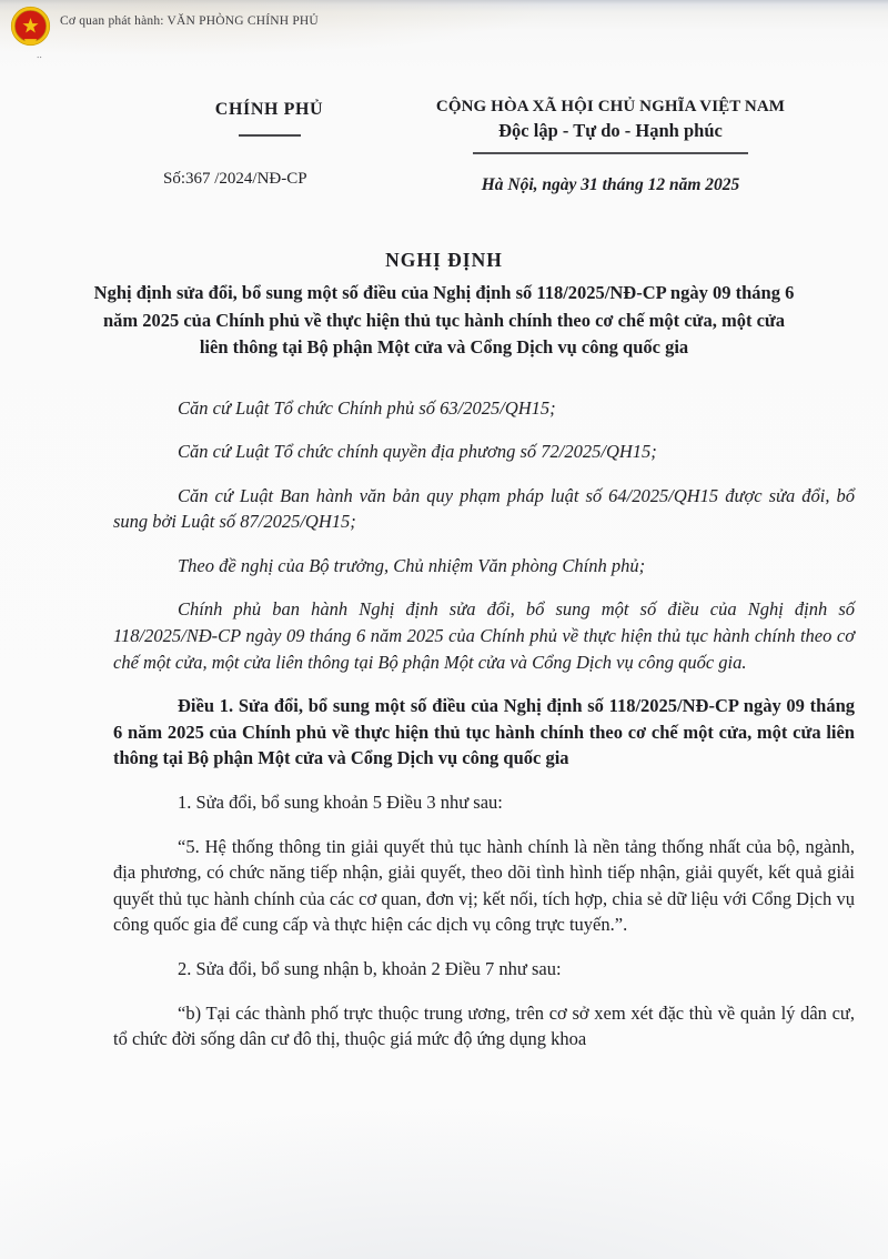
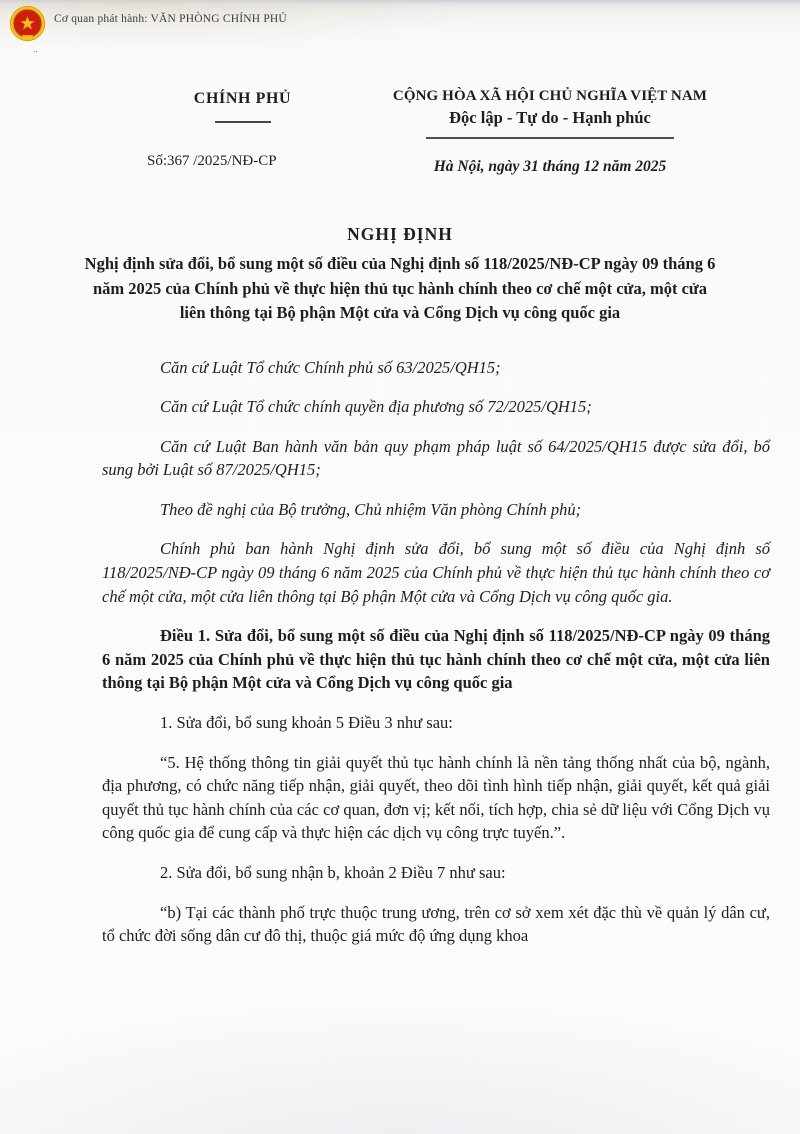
  Cơ quan phát hành: VĂN PHÒNG CHÍNH PHỦ
  ‥
  CHÍNH PHỦ
- Số:367 /2024/NĐ-CP
+ Số:367 /2025/NĐ-CP
  CỘNG HÒA XÃ HỘI CHỦ NGHĨA VIỆT NAM
  Độc lập - Tự do - Hạnh phúc
  Hà Nội, ngày 31 tháng 12 năm 2025
  NGHỊ ĐỊNH
  Nghị định sửa đổi, bổ sung một số điều của Nghị định số 118/2025/NĐ-CP ngày 09 tháng 6 năm 2025 của Chính phủ về thực hiện thủ tục hành chính theo cơ chế một cửa, một cửa liên thông tại Bộ phận Một cửa và Cổng Dịch vụ công quốc gia
  Căn cứ Luật Tổ chức Chính phủ số 63/2025/QH15;
  Căn cứ Luật Tổ chức chính quyền địa phương số 72/2025/QH15;
  Căn cứ Luật Ban hành văn bản quy phạm pháp luật số 64/2025/QH15 được sửa đổi, bổ sung bởi Luật số 87/2025/QH15;
  Theo đề nghị của Bộ trưởng, Chủ nhiệm Văn phòng Chính phủ;
  Chính phủ ban hành Nghị định sửa đổi, bổ sung một số điều của Nghị định số 118/2025/NĐ-CP ngày 09 tháng 6 năm 2025 của Chính phủ về thực hiện thủ tục hành chính theo cơ chế một cửa, một cửa liên thông tại Bộ phận Một cửa và Cổng Dịch vụ công quốc gia.
  Điều 1. Sửa đổi, bổ sung một số điều của Nghị định số 118/2025/NĐ-CP ngày 09 tháng 6 năm 2025 của Chính phủ về thực hiện thủ tục hành chính theo cơ chế một cửa, một cửa liên thông tại Bộ phận Một cửa và Cổng Dịch vụ công quốc gia
  1. Sửa đổi, bổ sung khoản 5 Điều 3 như sau:
  “5. Hệ thống thông tin giải quyết thủ tục hành chính là nền tảng thống nhất của bộ, ngành, địa phương, có chức năng tiếp nhận, giải quyết, theo dõi tình hình tiếp nhận, giải quyết, kết quả giải quyết thủ tục hành chính của các cơ quan, đơn vị; kết nối, tích hợp, chia sẻ dữ liệu với Cổng Dịch vụ công quốc gia để cung cấp và thực hiện các dịch vụ công trực tuyến.”.
  2. Sửa đổi, bổ sung nhận b, khoản 2 Điều 7 như sau:
  “b) Tại các thành phố trực thuộc trung ương, trên cơ sở xem xét đặc thù về quản lý dân cư, tổ chức đời sống dân cư đô thị, thuộc giá mức độ ứng dụng khoa
